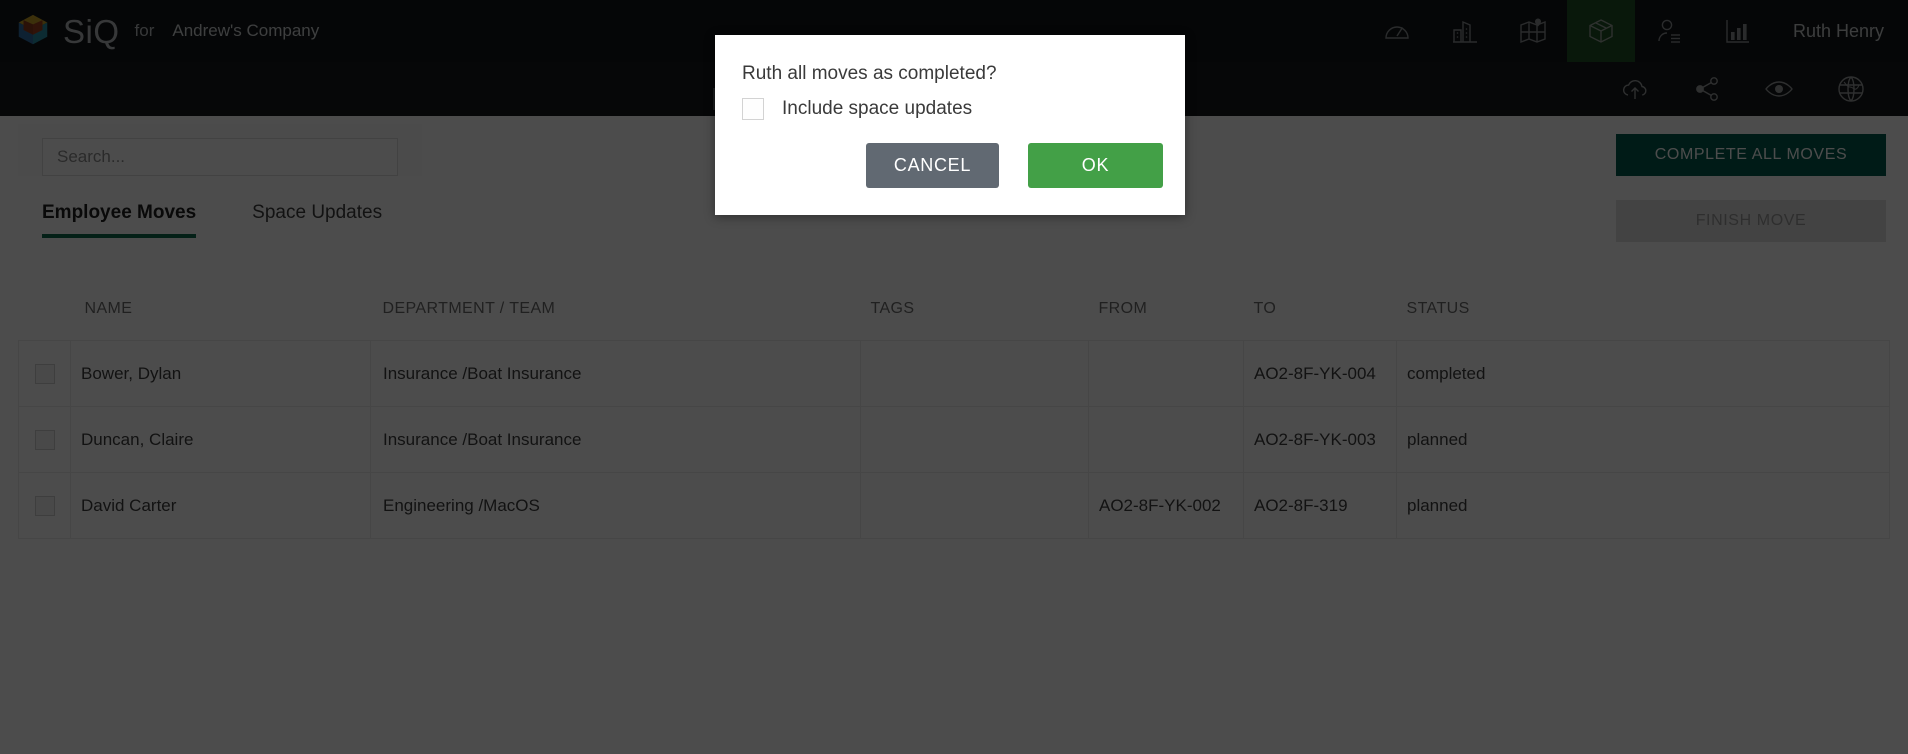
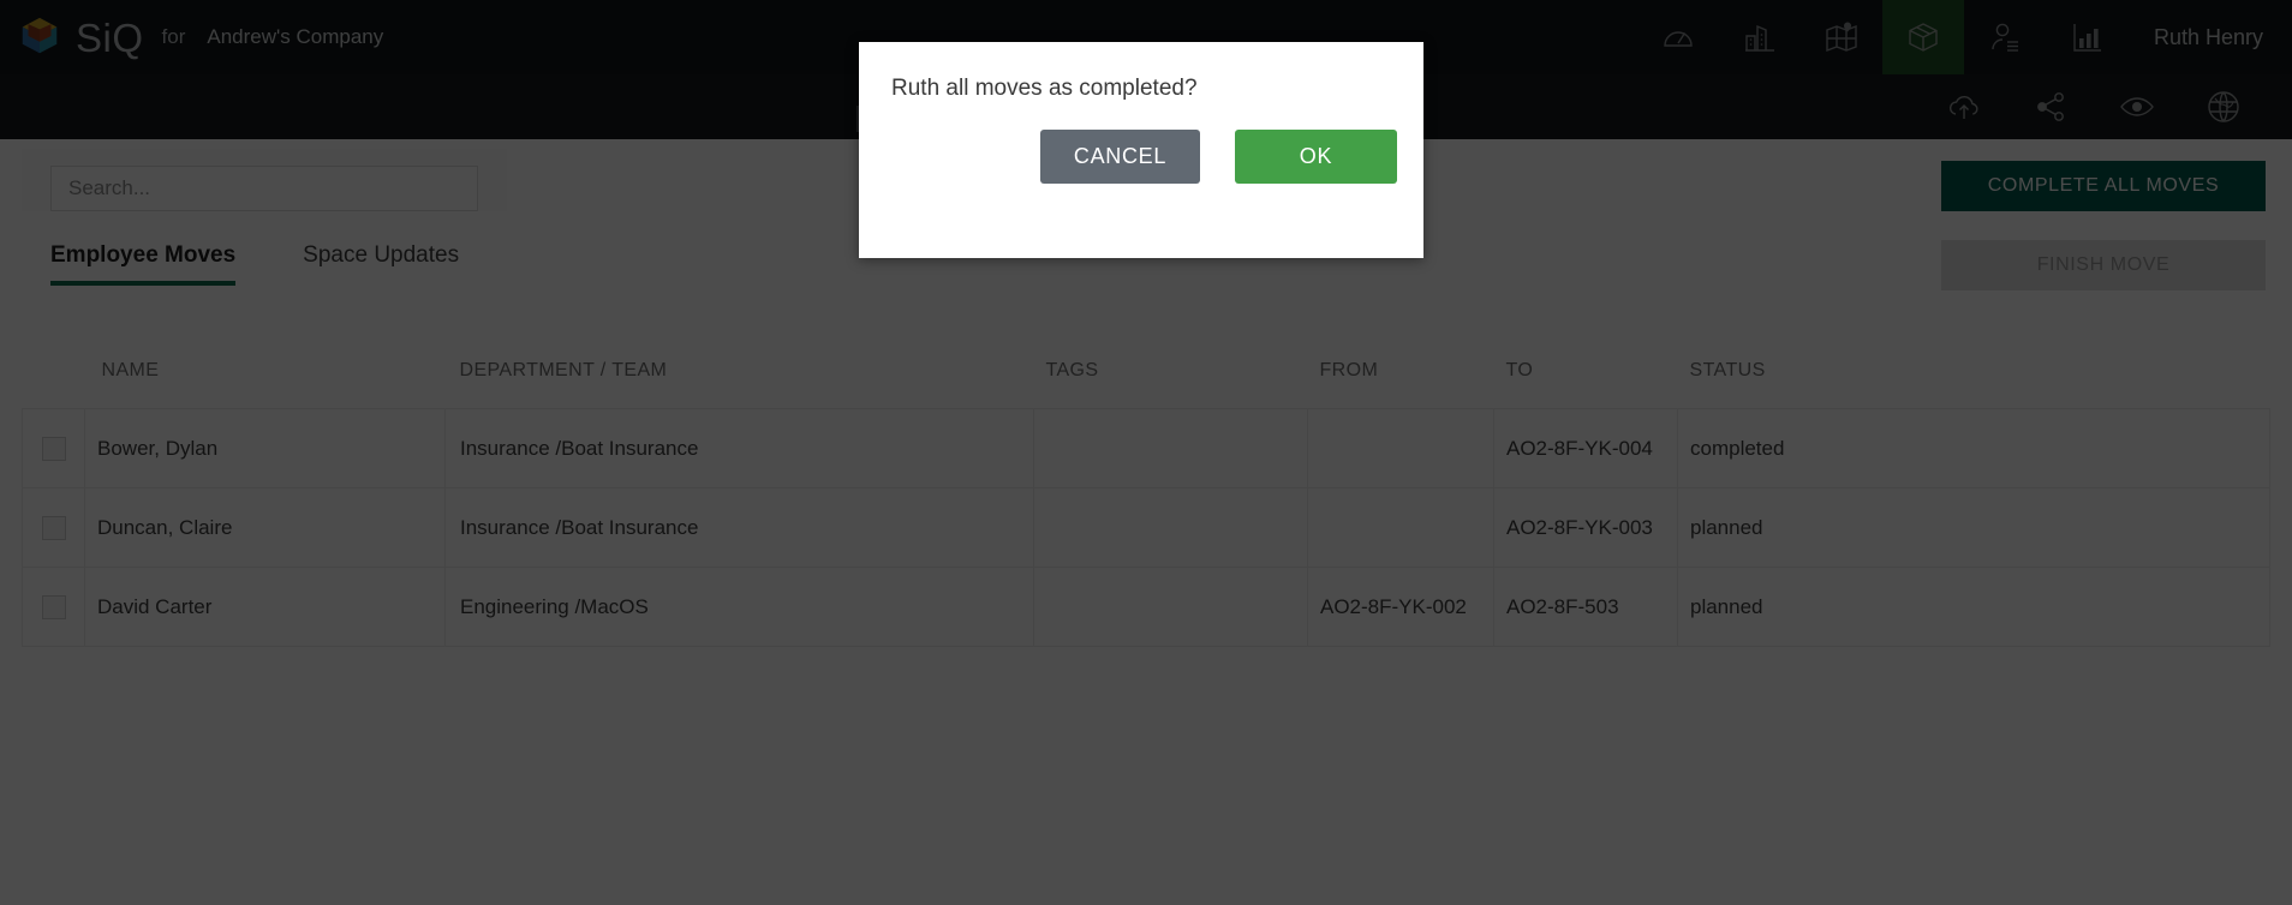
  SiQ
  for
  Andrew's Company
  Ruth Henry
  Search...
  Employee Moves
  Space Updates
  NAME	DEPARTMENT / TEAM	TAGS	FROM	TO	STATUS
  	Bower, Dylan	Insurance /Boat Insurance			AO2-8F-YK-004	completed
  	Duncan, Claire	Insurance /Boat Insurance			AO2-8F-YK-003	planned
- 	David Carter	Engineering /MacOS		AO2-8F-YK-002	AO2-8F-319	planned
+ 	David Carter	Engineering /MacOS		AO2-8F-YK-002	AO2-8F-503	planned
  Ruth all moves as completed?
- Include space updates
  CANCEL
  OK
